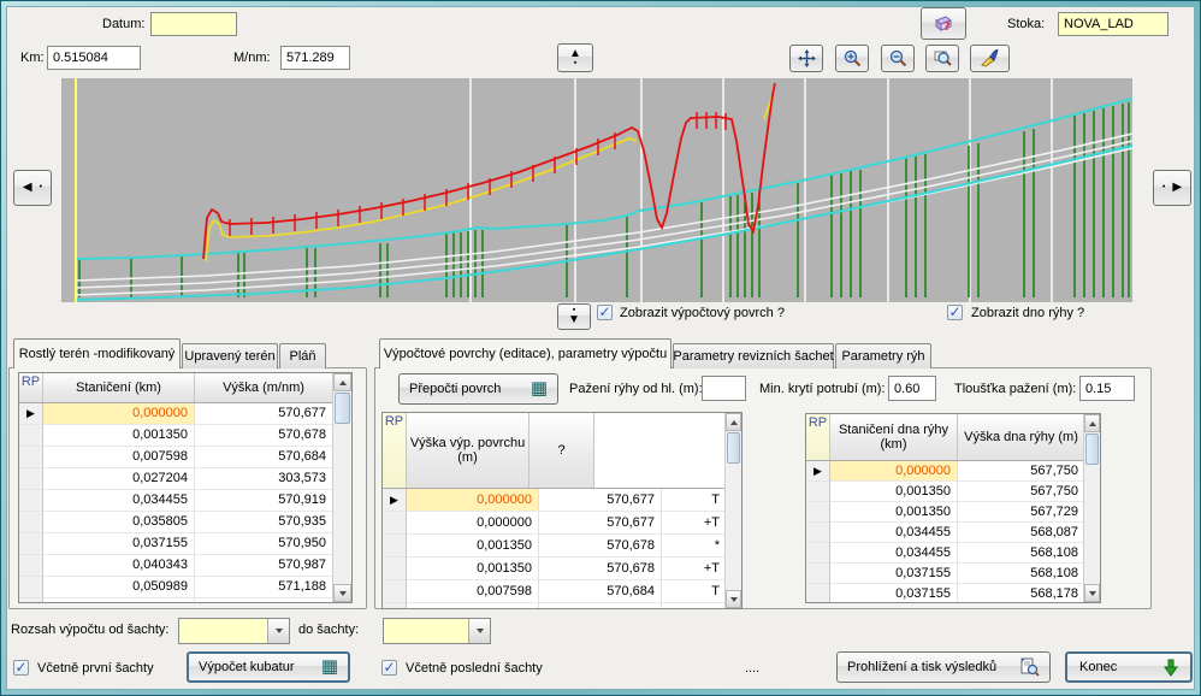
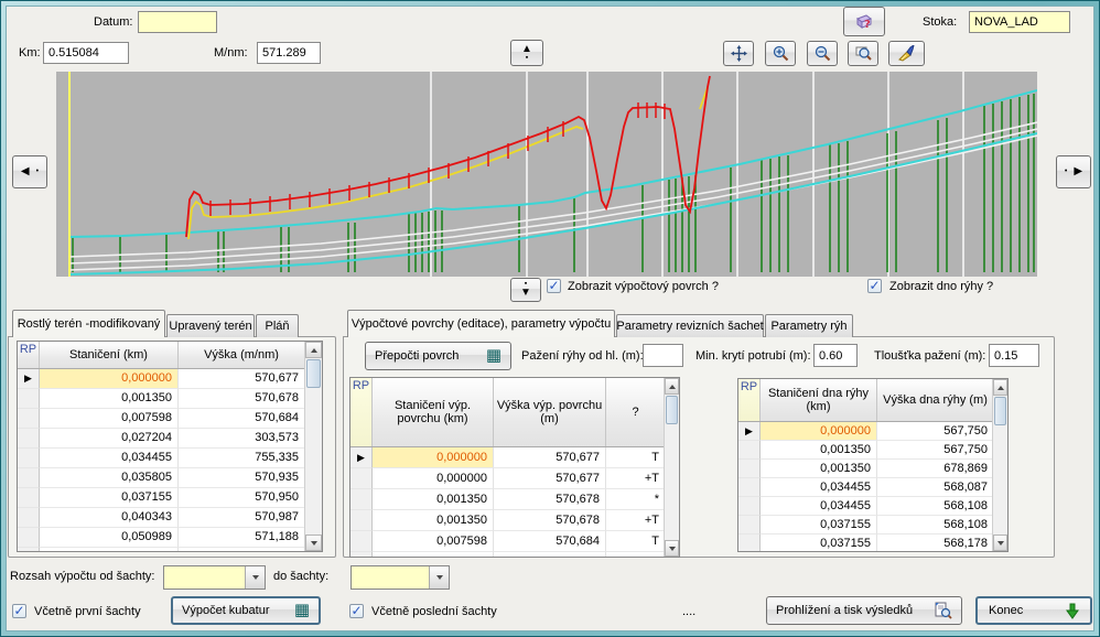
  Datum:
  ?
  Stoka:
  NOVA_LAD
  Km:
  0.515084
  M/nm:
  571.289
  ▲
  ◀
  ▶
  ▼
  ✓
  Zobrazit výpočtový povrch ?
  ✓
  Zobrazit dno rýhy ?
  Rostlý terén -modifikovaný
  Upravený terén
  Pláň
  RP
  Staničení (km)
  Výška (m/nm)
  ▶
  0,000000
  570,677
  0,001350
  570,678
  0,007598
  570,684
  0,027204
  303,573
  0,034455
- 570,919
+ 755,335
  0,035805
  570,935
  0,037155
  570,950
  0,040343
  570,987
  0,050989
  571,188
  Výpočtové povrchy (editace), parametry výpočtu
  Parametry revizních šachet
  Parametry rýh
  Přepočti povrch
  ▦
  Pažení rýhy od hl. (m)
  Min. krytí potrubí (m):
  0.60
  Tloušťka pažení (m):
  0.15
  RP
+ Staničení výp. povrchu (km)
  Výška výp. povrchu (m)
  ?
  ▶
  0,000000
  570,677
  T
  0,000000
  570,677
  +T
  0,001350
  570,678
  *
  0,001350
  570,678
  +T
  0,007598
  570,684
  T
  RP
  Staničení dna rýhy (km)
  Výška dna rýhy (m)
  ▶
  0,000000
  567,750
  0,001350
  567,750
  0,001350
- 567,729
+ 678,869
  0,034455
  568,087
  0,034455
  568,108
  0,037155
  568,108
  0,037155
  568,178
  Rozsah výpočtu od šachty:
  do šachty:
  ✓
  Včetně první šachty
  Výpočet kubatur
  ▦
  ✓
  Včetně poslední šachty
  ....
  Prohlížení a tisk výsledků
  Konec
